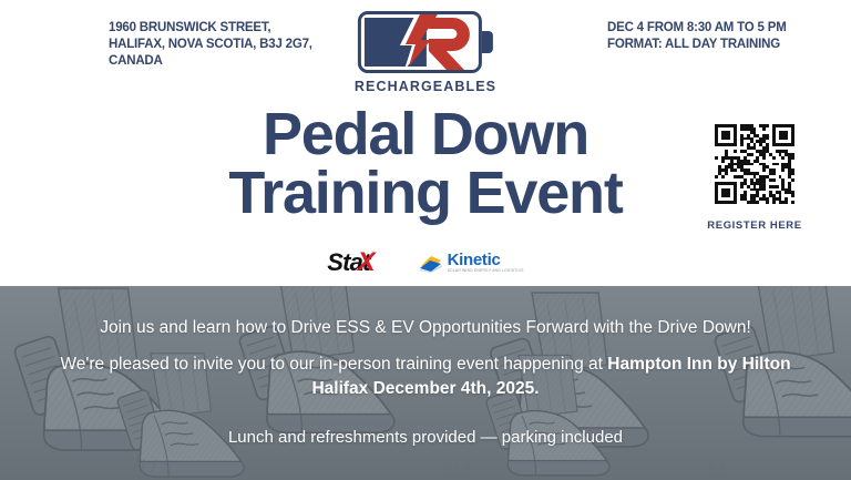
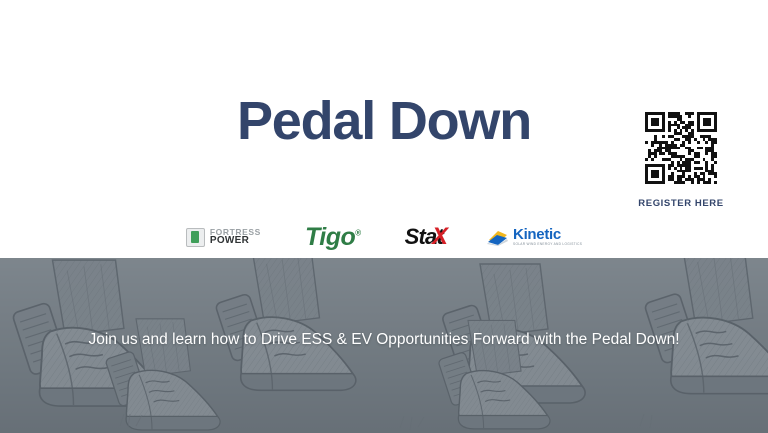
- 1960 BRUNSWICK STREET, HALIFAX, NOVA SCOTIA, B3J 2G7, CANADA
- DEC 4 FROM 8:30 AM TO 5 PM FORMAT: ALL DAY TRAINING
- RECHARGEABLES
  Pedal Down
- Training Event
  REGISTER HERE
+ FORTRESS
+ POWER
+ Tigo®
  Stat
  X
  Kinetic
- Join us and learn how to Drive ESS & EV Opportunities Forward with the Drive Down!
+ Join us and learn how to Drive ESS & EV Opportunities Forward with the Pedal Down!
- We're pleased to invite you to our in-person training event happening at Hampton Inn by Hilton Halifax December 4th, 2025.
- Lunch and refreshments provided — parking included
